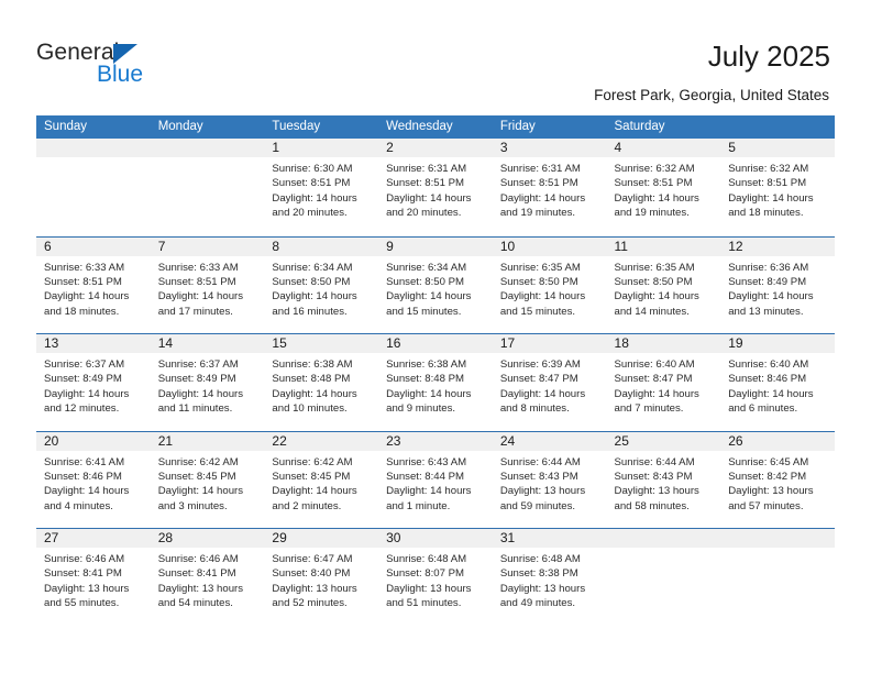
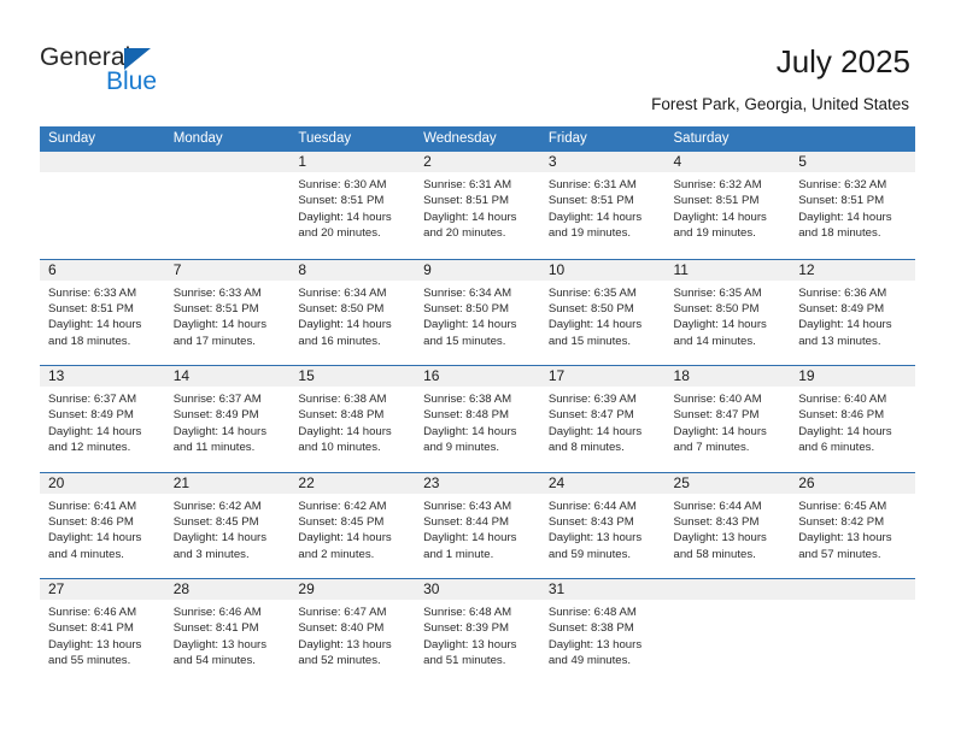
  General
  Blue
  July 2025
  Forest Park, Georgia, United States
  Sunday
  Monday
  Tuesday
  Wednesday
  Friday
  Saturday
  1
  Sunrise: 6:30 AM
  Sunset: 8:51 PM
  Daylight: 14 hours
  and 20 minutes.
  2
  Sunrise: 6:31 AM
  Sunset: 8:51 PM
  Daylight: 14 hours
  and 20 minutes.
  3
  Sunrise: 6:31 AM
  Sunset: 8:51 PM
  Daylight: 14 hours
  and 19 minutes.
  4
  Sunrise: 6:32 AM
  Sunset: 8:51 PM
  Daylight: 14 hours
  and 19 minutes.
  5
  Sunrise: 6:32 AM
  Sunset: 8:51 PM
  Daylight: 14 hours
  and 18 minutes.
  6
  Sunrise: 6:33 AM
  Sunset: 8:51 PM
  Daylight: 14 hours
  and 18 minutes.
  7
  Sunrise: 6:33 AM
  Sunset: 8:51 PM
  Daylight: 14 hours
  and 17 minutes.
  8
  Sunrise: 6:34 AM
  Sunset: 8:50 PM
  Daylight: 14 hours
  and 16 minutes.
  9
  Sunrise: 6:34 AM
  Sunset: 8:50 PM
  Daylight: 14 hours
  and 15 minutes.
  10
  Sunrise: 6:35 AM
  Sunset: 8:50 PM
  Daylight: 14 hours
  and 15 minutes.
  11
  Sunrise: 6:35 AM
  Sunset: 8:50 PM
  Daylight: 14 hours
  and 14 minutes.
  12
  Sunrise: 6:36 AM
  Sunset: 8:49 PM
  Daylight: 14 hours
  and 13 minutes.
  13
  Sunrise: 6:37 AM
  Sunset: 8:49 PM
  Daylight: 14 hours
  and 12 minutes.
  14
  Sunrise: 6:37 AM
  Sunset: 8:49 PM
  Daylight: 14 hours
  and 11 minutes.
  15
  Sunrise: 6:38 AM
  Sunset: 8:48 PM
  Daylight: 14 hours
  and 10 minutes.
  16
  Sunrise: 6:38 AM
  Sunset: 8:48 PM
  Daylight: 14 hours
  and 9 minutes.
  17
  Sunrise: 6:39 AM
  Sunset: 8:47 PM
  Daylight: 14 hours
  and 8 minutes.
  18
  Sunrise: 6:40 AM
  Sunset: 8:47 PM
  Daylight: 14 hours
  and 7 minutes.
  19
  Sunrise: 6:40 AM
  Sunset: 8:46 PM
  Daylight: 14 hours
  and 6 minutes.
  20
  Sunrise: 6:41 AM
  Sunset: 8:46 PM
  Daylight: 14 hours
  and 4 minutes.
  21
  Sunrise: 6:42 AM
  Sunset: 8:45 PM
  Daylight: 14 hours
  and 3 minutes.
  22
  Sunrise: 6:42 AM
  Sunset: 8:45 PM
  Daylight: 14 hours
  and 2 minutes.
  23
  Sunrise: 6:43 AM
  Sunset: 8:44 PM
  Daylight: 14 hours
  and 1 minute.
  24
  Sunrise: 6:44 AM
  Sunset: 8:43 PM
  Daylight: 13 hours
  and 59 minutes.
  25
  Sunrise: 6:44 AM
  Sunset: 8:43 PM
  Daylight: 13 hours
  and 58 minutes.
  26
  Sunrise: 6:45 AM
  Sunset: 8:42 PM
  Daylight: 13 hours
  and 57 minutes.
  27
  Sunrise: 6:46 AM
  Sunset: 8:41 PM
  Daylight: 13 hours
  and 55 minutes.
  28
  Sunrise: 6:46 AM
  Sunset: 8:41 PM
  Daylight: 13 hours
  and 54 minutes.
  29
  Sunrise: 6:47 AM
  Sunset: 8:40 PM
  Daylight: 13 hours
  and 52 minutes.
  30
  Sunrise: 6:48 AM
- Sunset: 8:07 PM
+ Sunset: 8:39 PM
  Daylight: 13 hours
  and 51 minutes.
  31
  Sunrise: 6:48 AM
  Sunset: 8:38 PM
  Daylight: 13 hours
  and 49 minutes.
